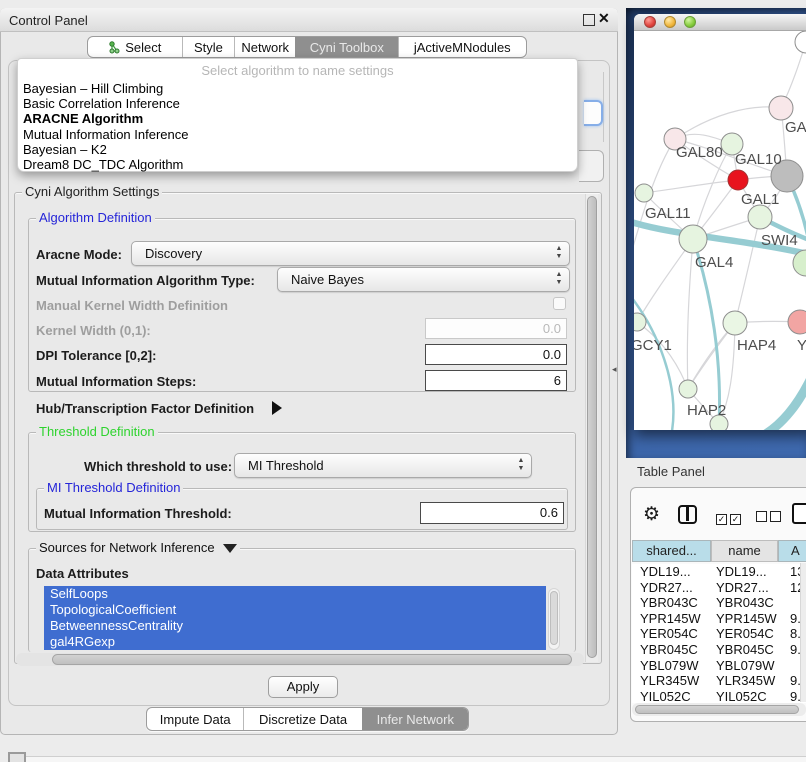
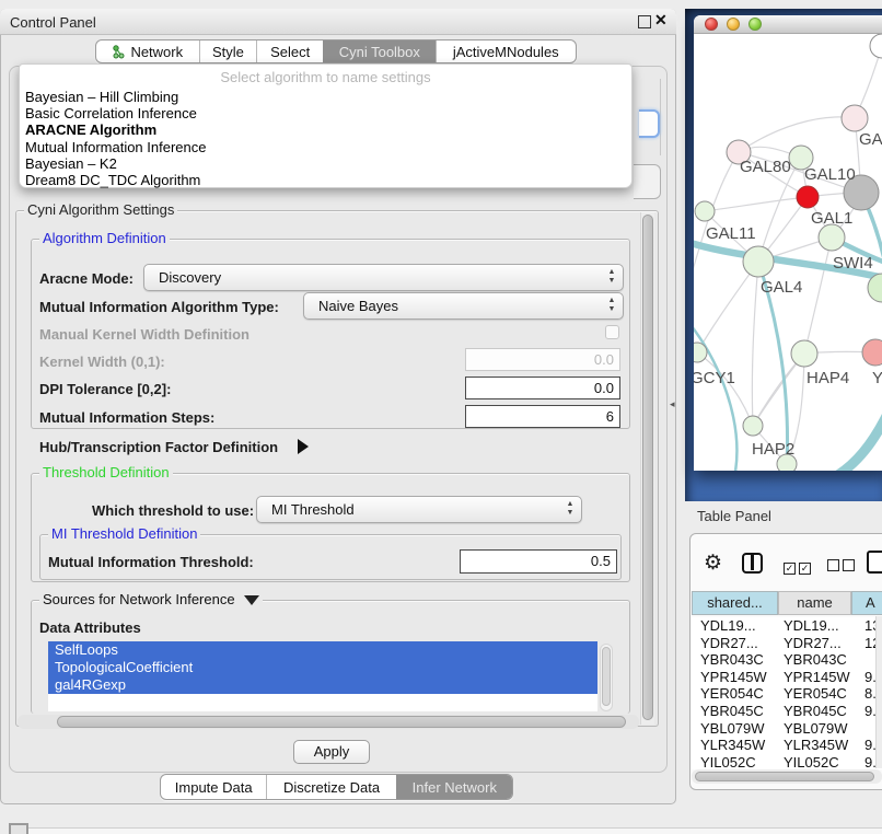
  Control Panel
  ✕
- Select
+ Network
  Style
- Network
+ Select
  Cyni Toolbox
  jActiveMNodules
  Select algorithm to name settings
  Bayesian – Hill Climbing
  Basic Correlation Inference
  ARACNE Algorithm
  Mutual Information Inference
  Bayesian – K2
  Dream8 DC_TDC Algorithm
  Cyni Algorithm Settings
  Algorithm Definition
  Aracne Mode:
  Discovery
  Mutual Information Algorithm Type:
  Naive Bayes
  Manual Kernel Width Definition
  Kernel Width (0,1):
  0.0
  DPI Tolerance [0,2]:
  0.0
  Mutual Information Steps:
  6
  Hub/Transcription Factor Definition
  Threshold Definition
  Which threshold to use:
  MI Threshold
  MI Threshold Definition
  Mutual Information Threshold:
- 0.6
+ 0.5
  Sources for Network Inference
  Data Attributes
  SelfLoops
  TopologicalCoefficient
- BetweennessCentrality
  gal4RGexp
  Apply
  Impute Data
  Discretize Data
  Infer Network
  ◂
  GAL80
  GAL10
  GAL1
  GAL11
  SWI4
  GAL4
  GCY1
  HAP4
  HAP2
  Y
  Table Panel
  ⚙
  ✓ ✓
  shared...
  name
  A
  YDL19...
  YDL19...
  YDR27...
  YDR27...
  YBR043C
  YBR043C
  YPR145W
  YPR145W
  YER054C
  YER054C
  YBR045C
  YBR045C
  YBL079W
  YBL079W
  YLR345W
  YLR345W
  YIL052C
  YIL052C
